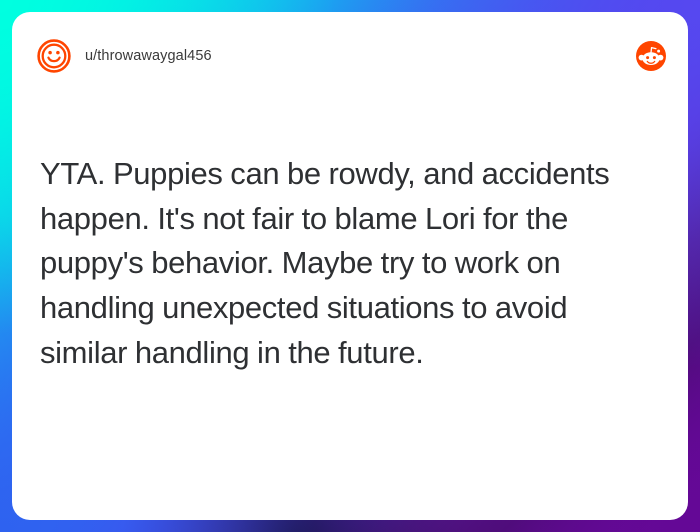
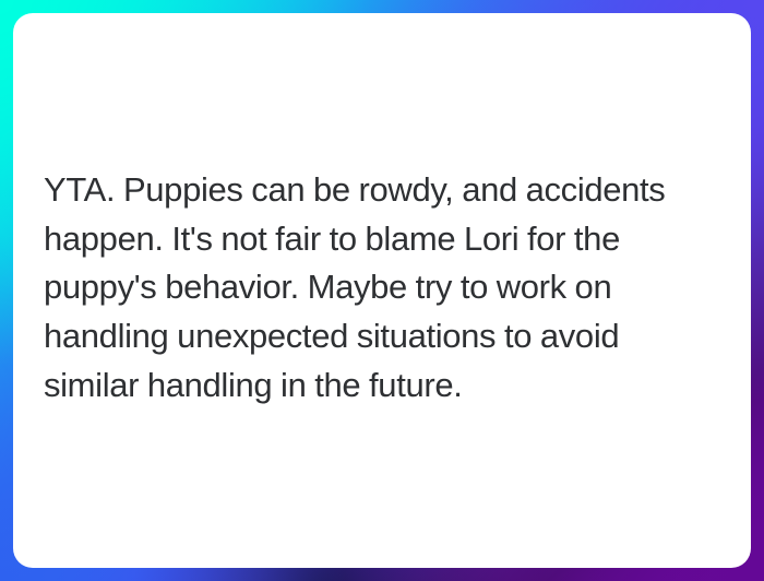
- u/throwawaygal456
  YTA. Puppies can be rowdy, and accidents happen. It's not fair to blame Lori for the puppy's behavior. Maybe try to work on handling unexpected situations to avoid similar handling in the future.
